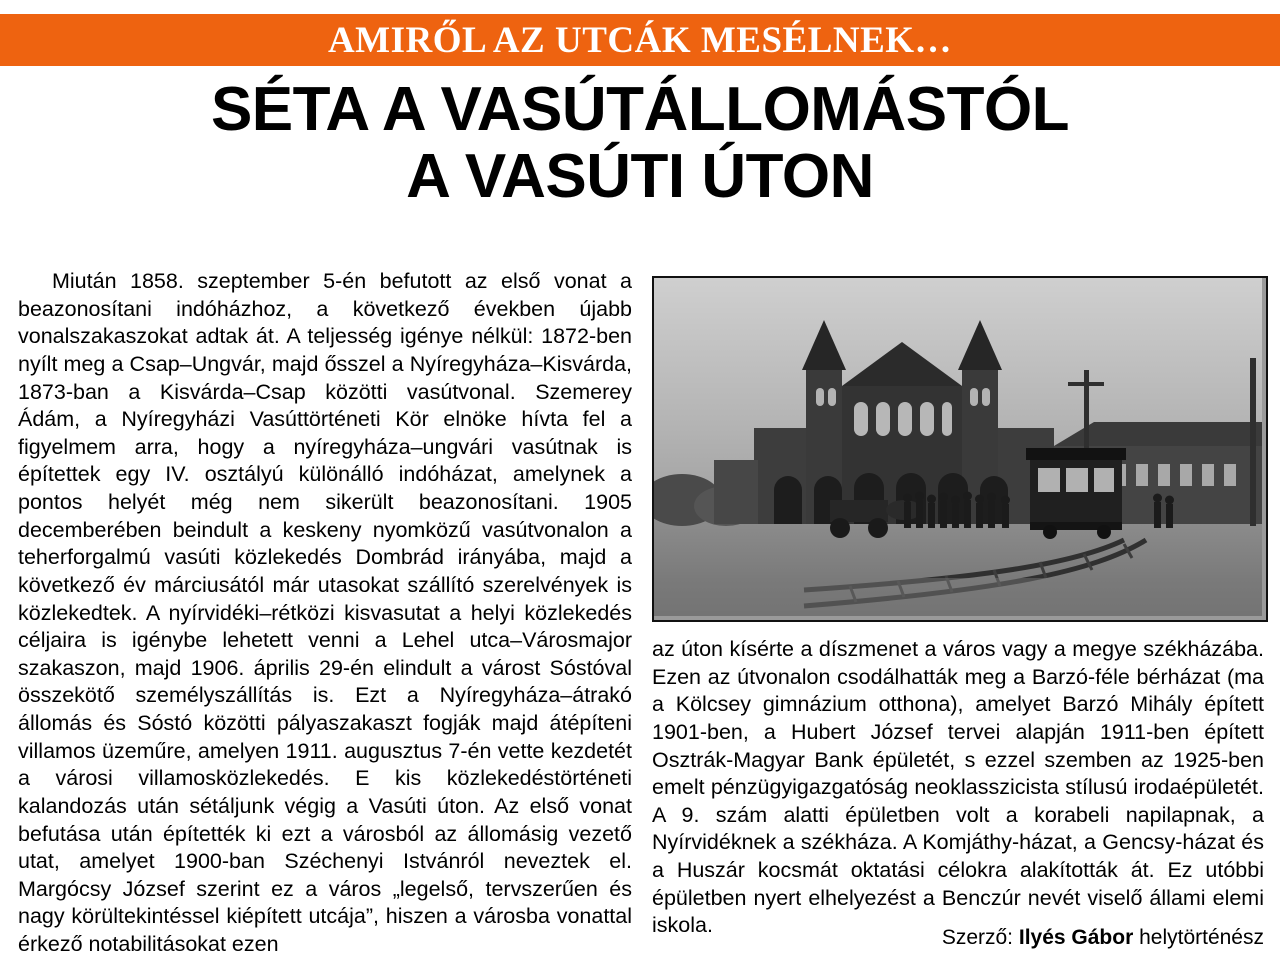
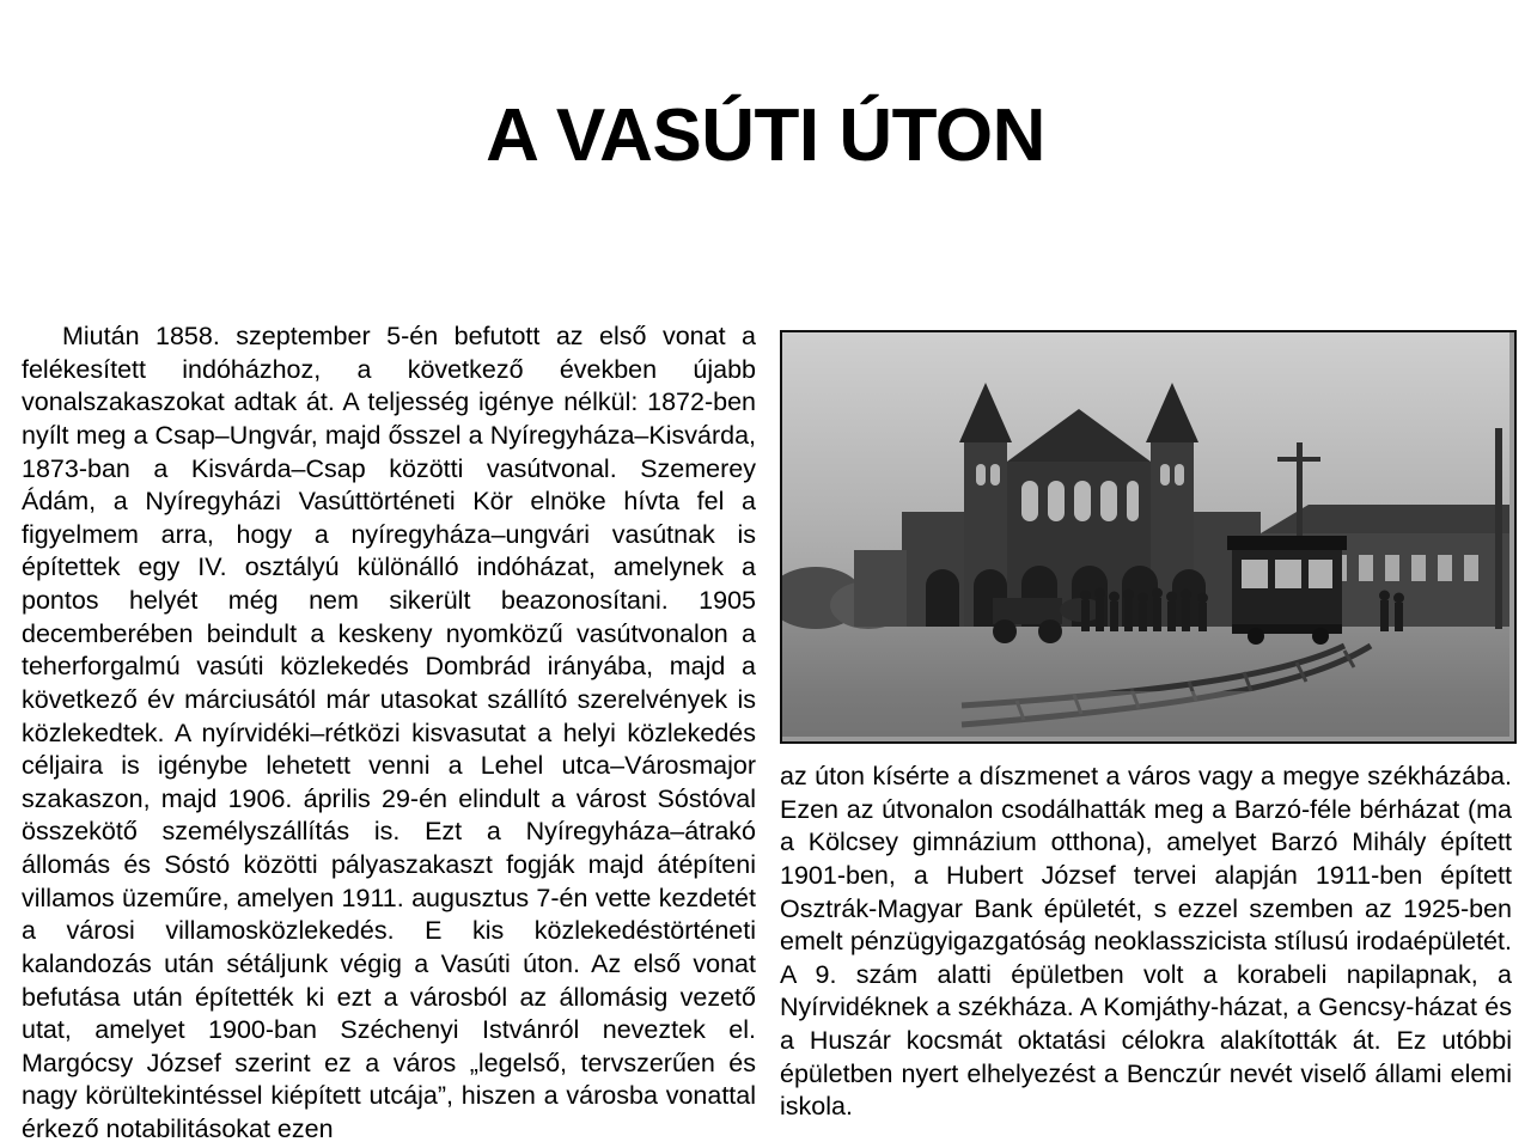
- AMIRŐL AZ UTCÁK MESÉLNEK…
- SÉTA A VASÚTÁLLOMÁSTÓL
  A VASÚTI ÚTON
- Miután 1858. szeptember 5-én befutott az első vonat a beazonosítani indóházhoz, a következő években újabb vonalszakaszokat adtak át. A teljesség igénye nélkül: 1872-ben nyílt meg a Csap–Ungvár, majd ősszel a Nyíregyháza–Kisvárda, 1873-ban a Kisvárda–Csap közötti vasútvonal. Szemerey Ádám, a Nyíregyházi Vasúttörténeti Kör elnöke hívta fel a figyelmem arra, hogy a nyíregyháza–ungvári vasútnak is építettek egy IV. osztályú különálló indóházat, amelynek a pontos helyét még nem sikerült beazonosítani. 1905 decemberében beindult a keskeny nyomközű vasútvonalon a teherforgalmú vasúti közlekedés Dombrád irányába, majd a következő év márciusától már utasokat szállító szerelvények is közlekedtek. A nyírvidéki–rétközi kisvasutat a helyi közlekedés céljaira is igénybe lehetett venni a Lehel utca–Városmajor szakaszon, majd 1906. április 29-én elindult a várost Sóstóval összekötő személyszállítás is. Ezt a Nyíregyháza–átrakó állomás és Sóstó közötti pályaszakaszt fogják majd átépíteni villamos üzeműre, amelyen 1911. augusztus 7-én vette kezdetét a városi villamosközlekedés. E kis közlekedéstörténeti kalandozás után sétáljunk végig a Vasúti úton. Az első vonat befutása után építették ki ezt a városból az állomásig vezető utat, amelyet 1900-ban Széchenyi Istvánról neveztek el. Margócsy József szerint ez a város „legelső, tervszerűen és nagy körültekintéssel kiépített utcája”, hiszen a városba vonattal érkező notabilitásokat ezen
+ Miután 1858. szeptember 5-én befutott az első vonat a felékesített indóházhoz, a következő években újabb vonalszakaszokat adtak át. A teljesség igénye nélkül: 1872-ben nyílt meg a Csap–Ungvár, majd ősszel a Nyíregyháza–Kisvárda, 1873-ban a Kisvárda–Csap közötti vasútvonal. Szemerey Ádám, a Nyíregyházi Vasúttörténeti Kör elnöke hívta fel a figyelmem arra, hogy a nyíregyháza–ungvári vasútnak is építettek egy IV. osztályú különálló indóházat, amelynek a pontos helyét még nem sikerült beazonosítani. 1905 decemberében beindult a keskeny nyomközű vasútvonalon a teherforgalmú vasúti közlekedés Dombrád irányába, majd a következő év márciusától már utasokat szállító szerelvények is közlekedtek. A nyírvidéki–rétközi kisvasutat a helyi közlekedés céljaira is igénybe lehetett venni a Lehel utca–Városmajor szakaszon, majd 1906. április 29-én elindult a várost Sóstóval összekötő személyszállítás is. Ezt a Nyíregyháza–átrakó állomás és Sóstó közötti pályaszakaszt fogják majd átépíteni villamos üzeműre, amelyen 1911. augusztus 7-én vette kezdetét a városi villamosközlekedés. E kis közlekedéstörténeti kalandozás után sétáljunk végig a Vasúti úton. Az első vonat befutása után építették ki ezt a városból az állomásig vezető utat, amelyet 1900-ban Széchenyi Istvánról neveztek el. Margócsy József szerint ez a város „legelső, tervszerűen és nagy körültekintéssel kiépített utcája”, hiszen a városba vonattal érkező notabilitásokat ezen
  az úton kísérte a díszmenet a város vagy a megye székházába. Ezen az útvonalon csodálhatták meg a Barzó-féle bérházat (ma a Kölcsey gimnázium otthona), amelyet Barzó Mihály épített 1901-ben, a Hubert József tervei alapján 1911-ben épített Osztrák-Magyar Bank épületét, s ezzel szemben az 1925-ben emelt pénzügyigazgatóság neoklasszicista stílusú irodaépületét. A 9. szám alatti épületben volt a korabeli napilapnak, a Nyírvidéknek a székháza. A Komjáthy-házat, a Gencsy-házat és a Huszár kocsmát oktatási célokra alakították át. Ez utóbbi épületben nyert elhelyezést a Benczúr nevét viselő állami elemi iskola.
- Szerző: Ilyés Gábor helytörténész
